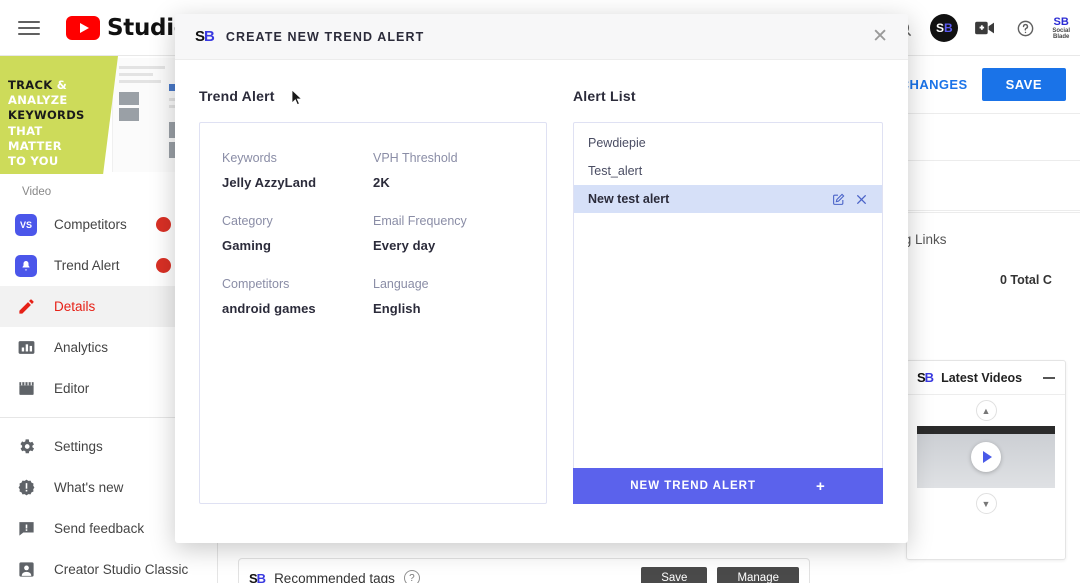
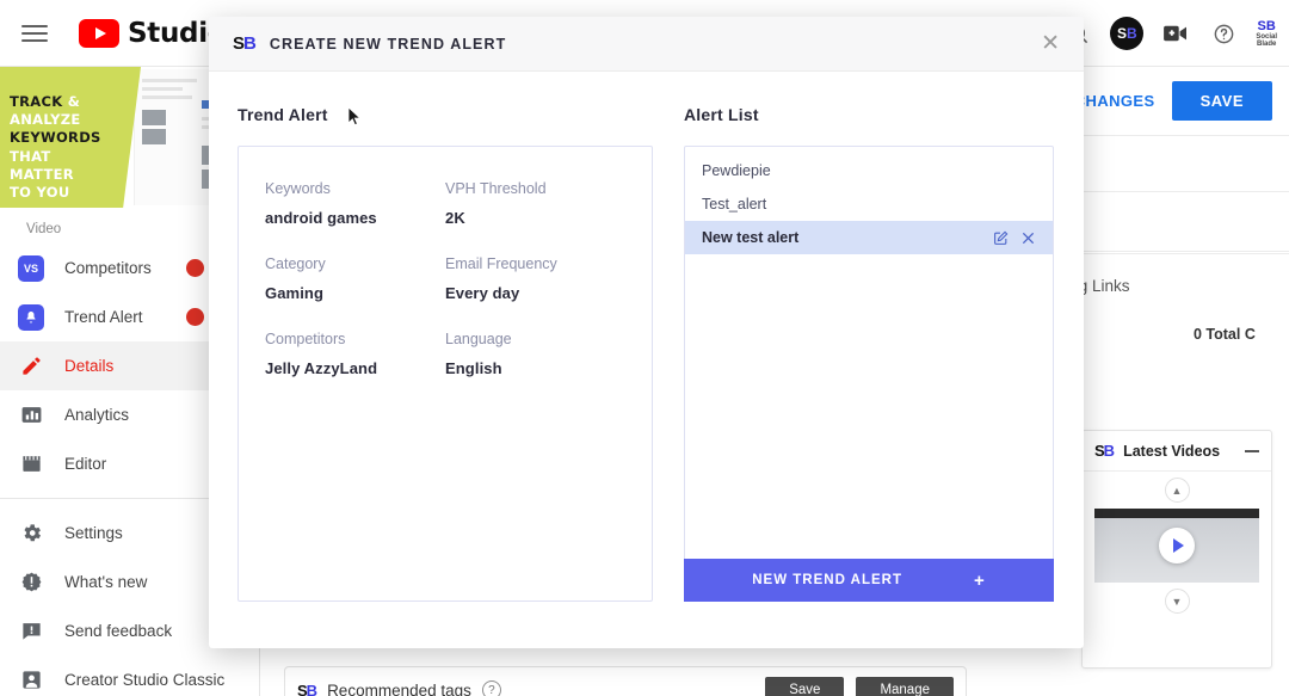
  S
  B
  SB
  TRACK &
  ANALYZE
  KEYWORDS
  THAT
  MATTER
  TO YOU
  Video
  VS
  Competitors
  Trend Alert
  Details
  Analytics
  Editor
  Settings
  What's new
  Send feedback
  Creator Studio Classic
  SAVE
  0 Total C
  S
  B
  Latest Videos
  ▲
  ▼
  S
  B
  Recommended tags
  ?
  Save
  Manage
  S
  B
  CREATE NEW TREND ALERT
  ✕
  Trend Alert
  Keywords
- Jelly AzzyLand
+ android games
  VPH Threshold
  2K
  Category
  Gaming
  Email Frequency
  Every day
  Competitors
- android games
+ Jelly AzzyLand
  Language
  English
  Alert List
  Pewdiepie
  Test_alert
  New test alert
  NEW TREND ALERT
  +
